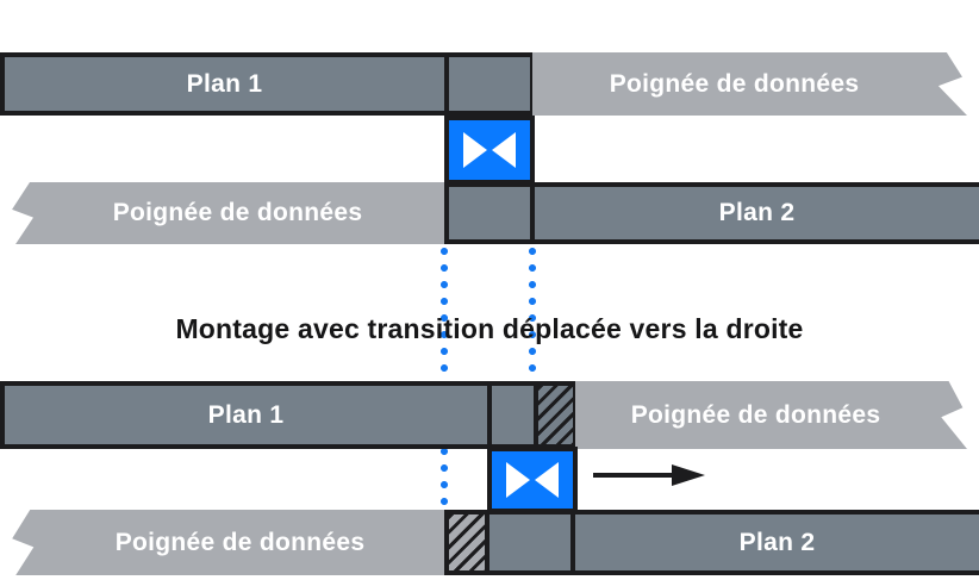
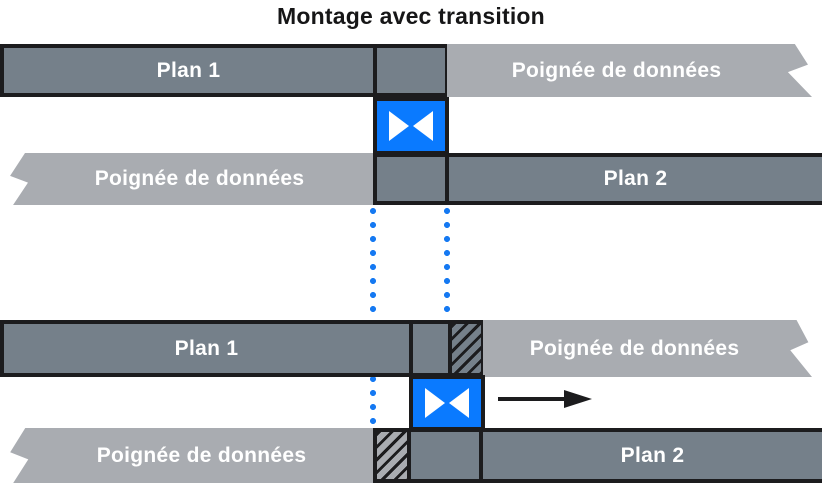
+ Montage avec transition
  Plan 1
  Poignée de données
  Poignée de données
  Plan 2
- Montage avec transition déplacée vers la droite
  Plan 1
  Poignée de données
  Poignée de données
  Plan 2
